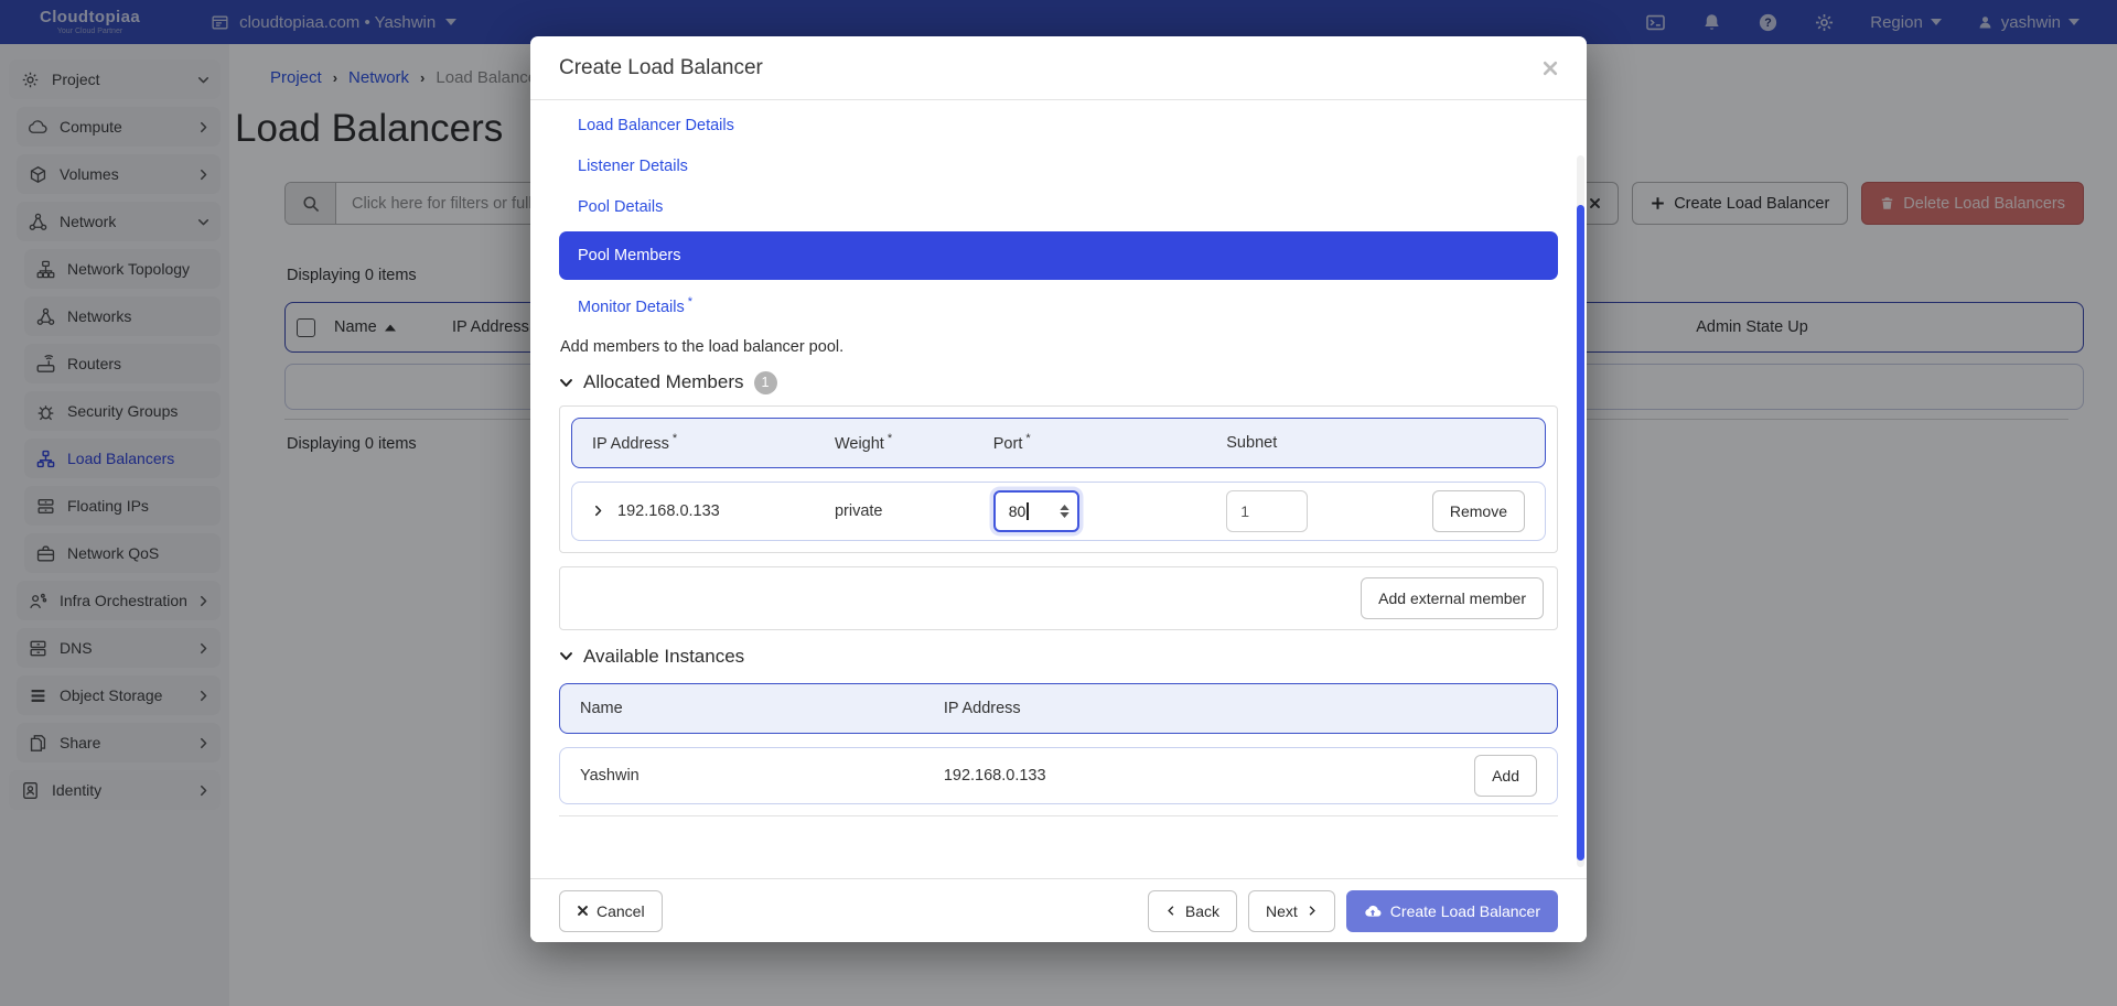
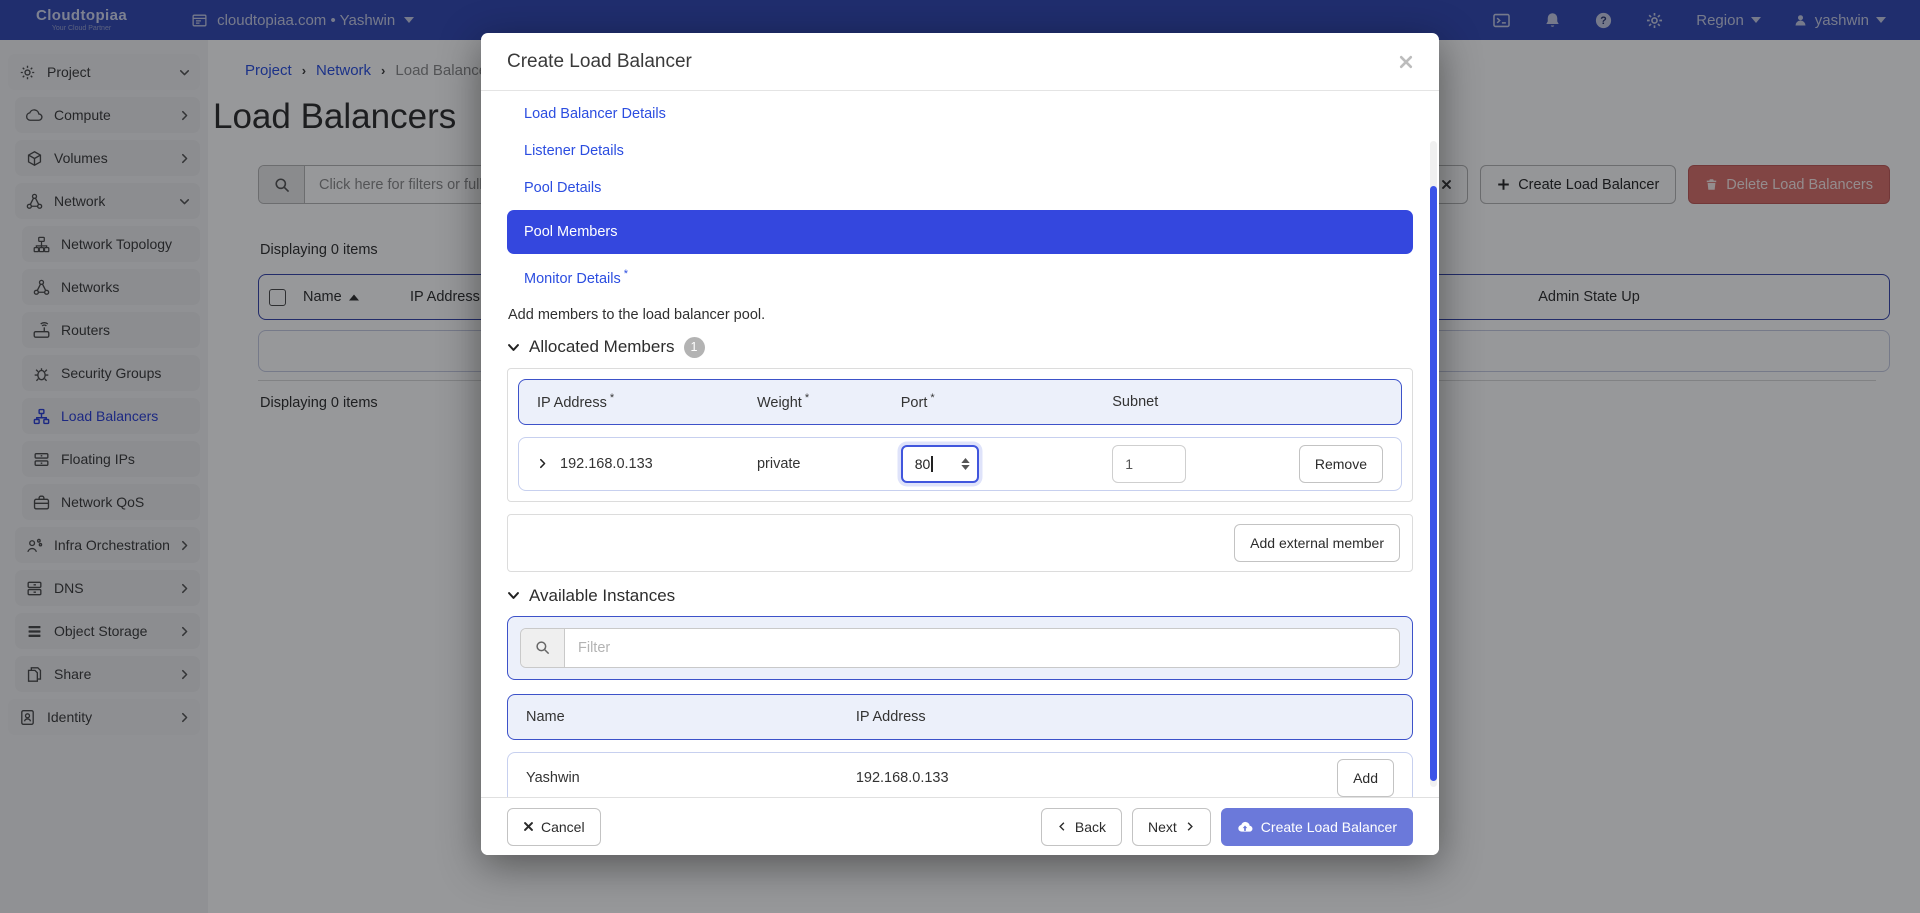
  Cloudtopiaa
  cloudtopiaa.com • Yashwin
  ?
  Region
  yashwin
  Project
  Compute
  Volumes
  Network
  Network Topology
  Networks
  Routers
  Security Groups
  Load Balancers
  Floating IPs
  Network QoS
  Infra Orchestration
  DNS
  Object Storage
  Share
  Identity
  Project
  ›
  Network
  ›
  Load Balanc
  Load Balancers
  Create Load Balancer
  Delete Load Balancers
  Displaying 0 items
  Name
  IP Address
  Admin State Up
  Displaying 0 items
  Create Load Balancer
  Load Balancer Details
  Listener Details
  Pool Details
  Pool Members
  Monitor Details *
  Add members to the load balancer pool.
  Allocated Members
  1
  IP Address *
  Weight *
  Port *
  Subnet
  192.168.0.133
  private
  80
  1
  Remove
  Add external member
  Available Instances
+ Filter
  Name
  IP Address
  Yashwin
  192.168.0.133
  Add
  Cancel
  Back
  Next
  Create Load Balancer
